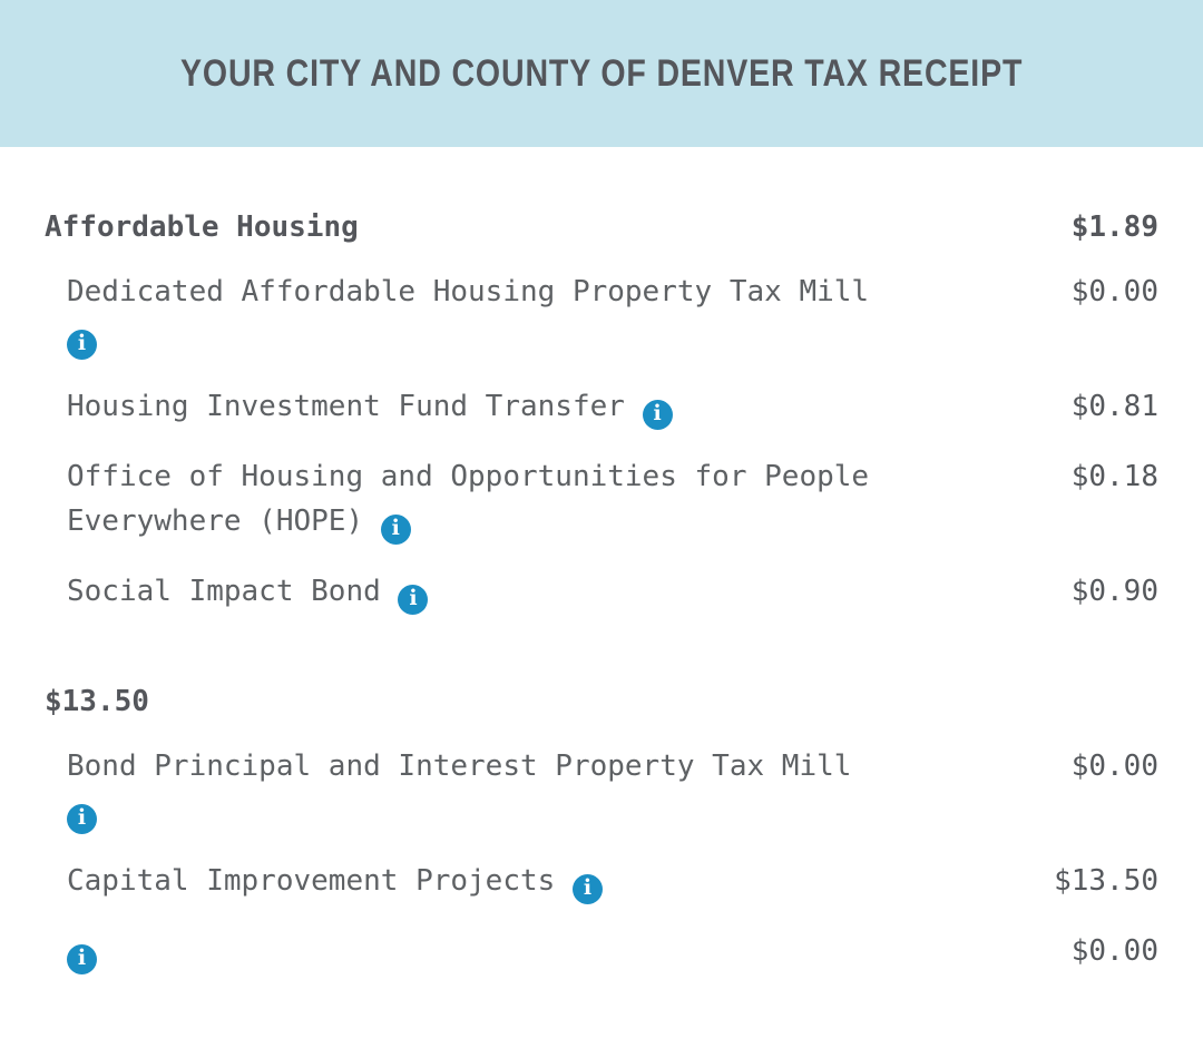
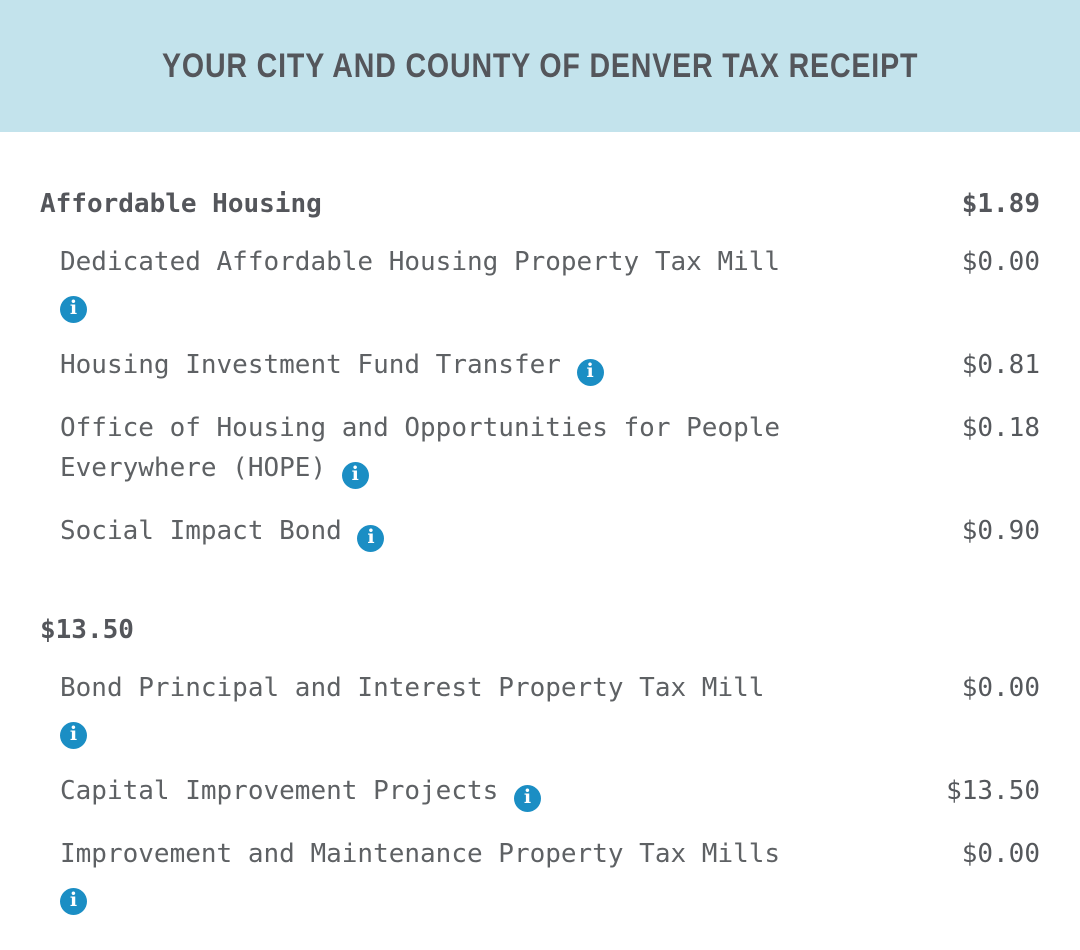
  YOUR CITY AND COUNTY OF DENVER TAX RECEIPT
  Affordable Housing
  $1.89
  Dedicated Affordable Housing Property Tax Mill
  i
  $0.00
  Housing Investment Fund Transfer
  i
  $0.81
  Office of Housing and Opportunities for People Everywhere (HOPE)
  i
  $0.18
  Social Impact Bond
  i
  $0.90
  $13.50
  Bond Principal and Interest Property Tax Mill
  i
  $0.00
  Capital Improvement Projects
  i
  $13.50
+ Improvement and Maintenance Property Tax Mills
  i
  $0.00
